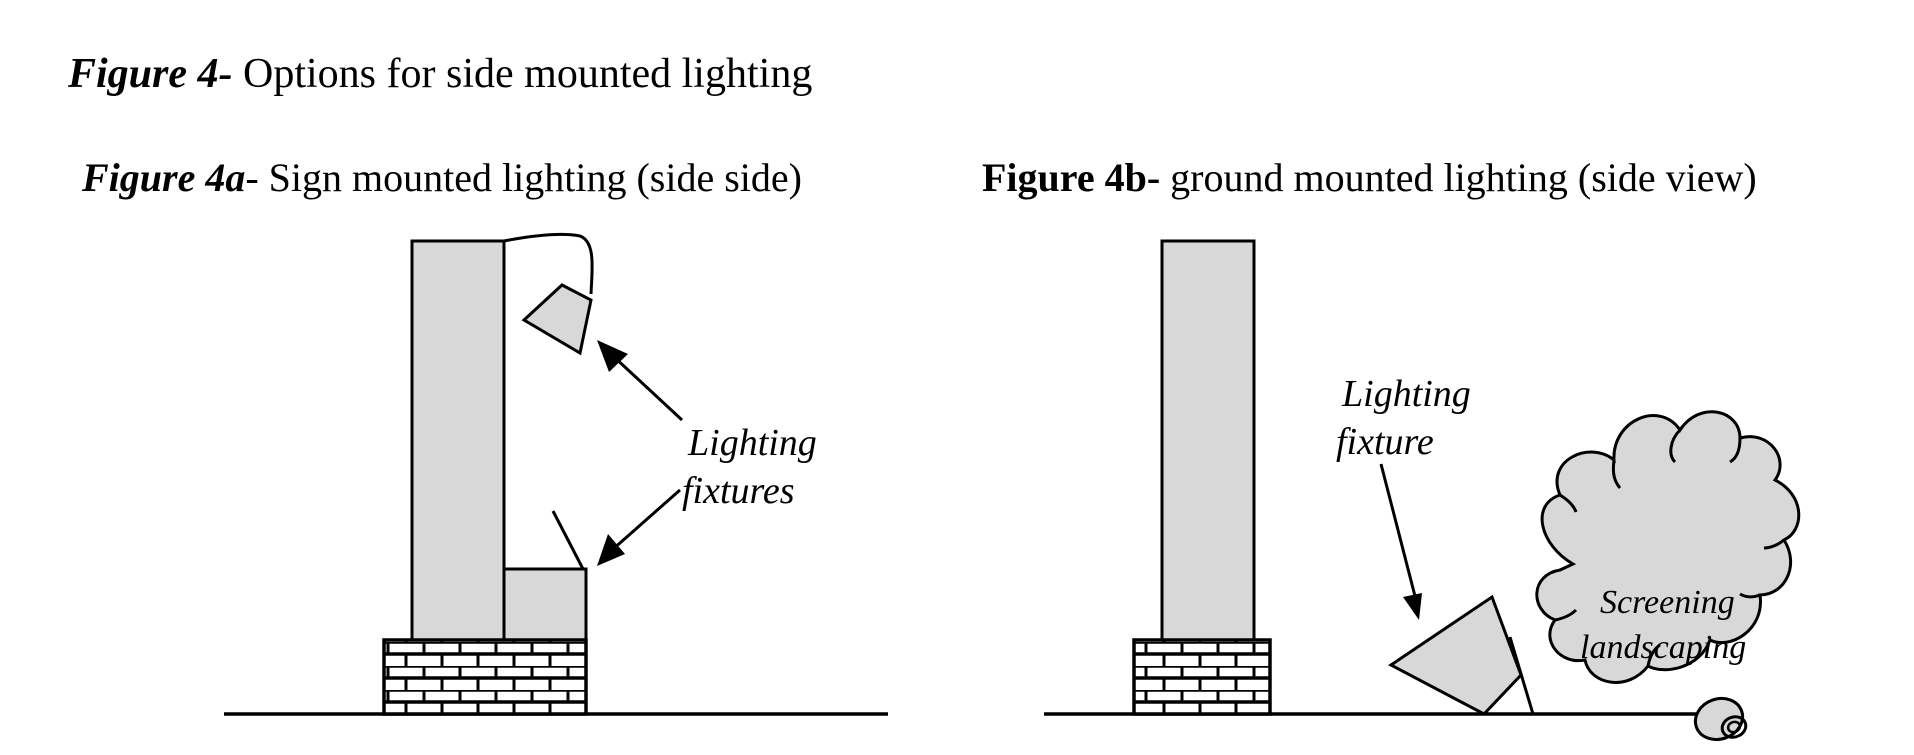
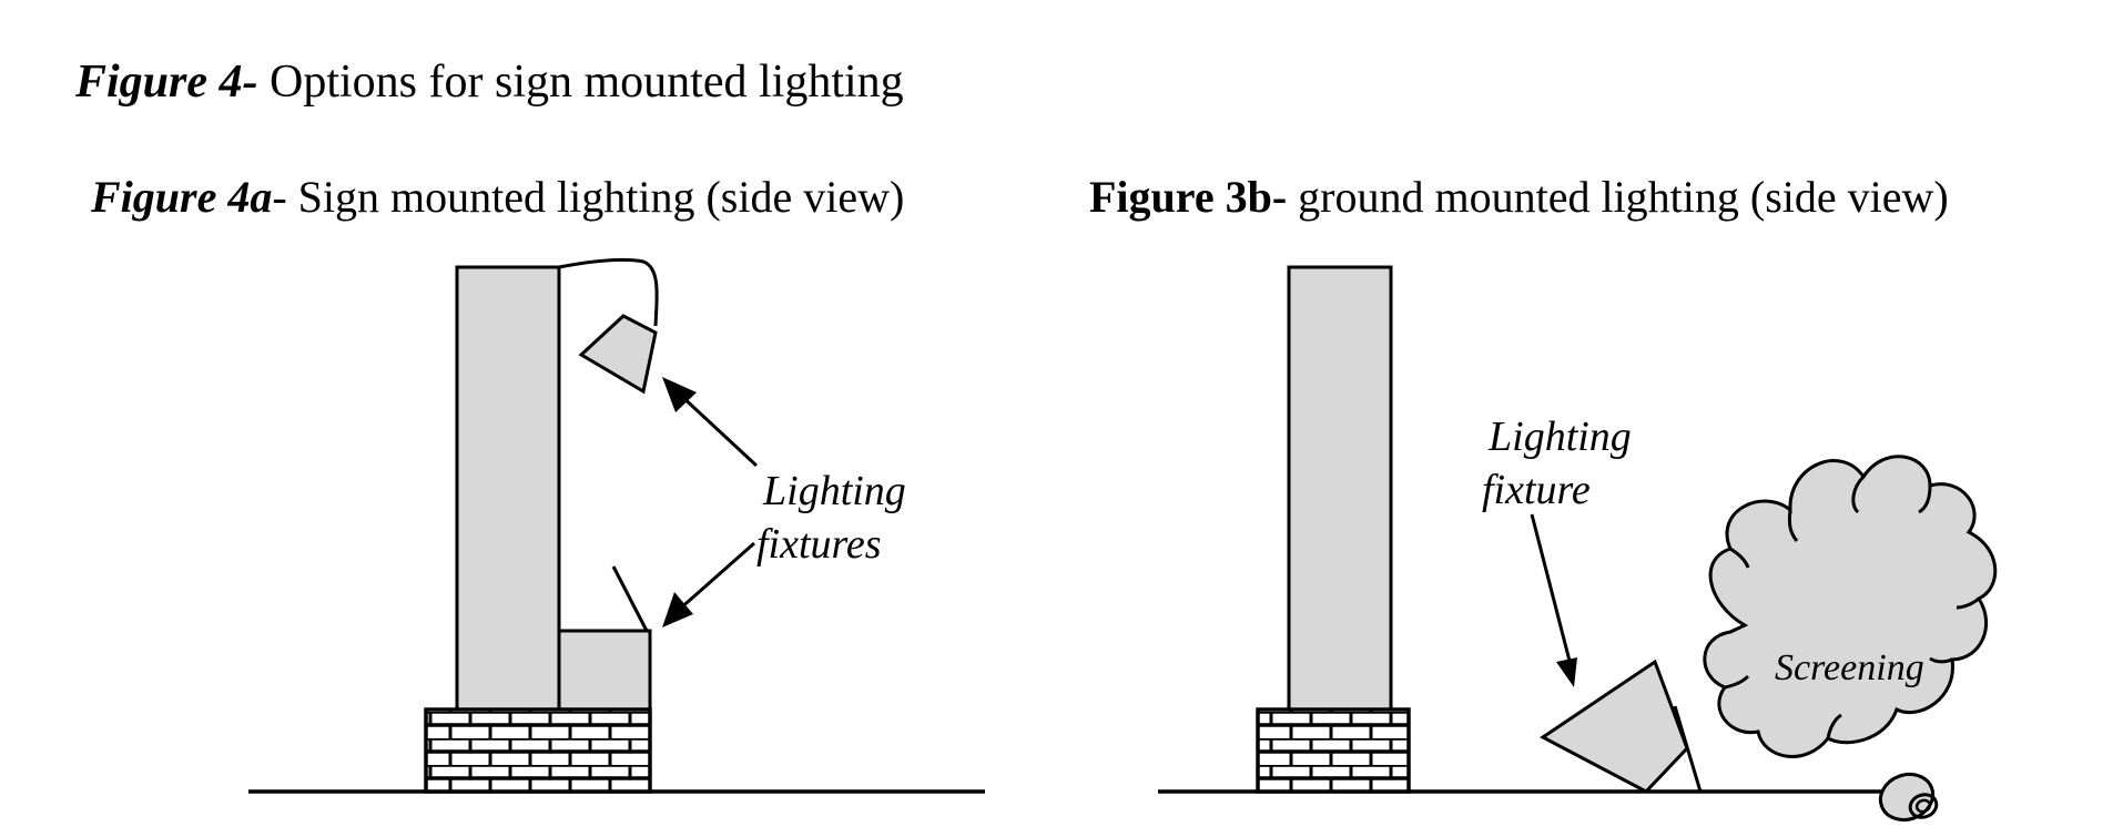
- Figure 4- Options for side mounted lighting
+ Figure 4- Options for sign mounted lighting
- Figure 4a- Sign mounted lighting (side side)
+ Figure 4a- Sign mounted lighting (side view)
- Figure 4b- ground mounted lighting (side view)
+ Figure 3b- ground mounted lighting (side view)
  Lighting
  fixtures
  Lighting
  fixture
  Screening
- landscaping
